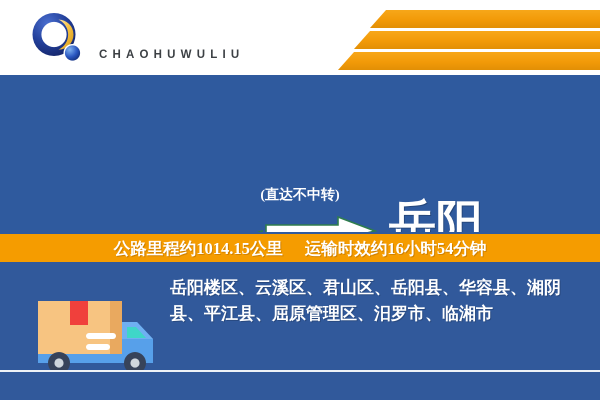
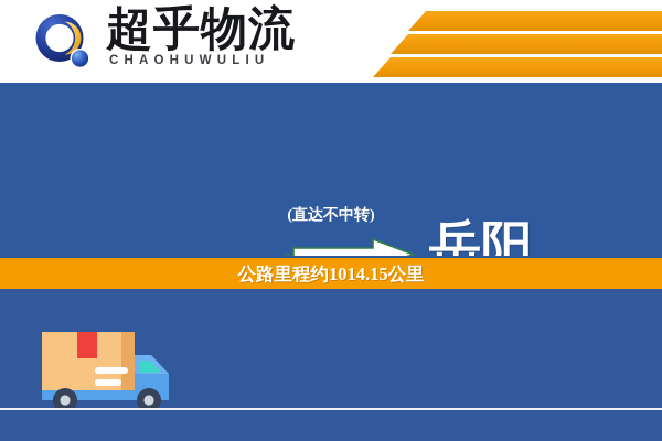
+ 超乎物流
  CHAOHUWULIU
  岳阳
  (直达不中转)
  公路里程约1014.15公里
- 运输时效约16小时54分钟
- 岳阳楼区、云溪区、君山区、岳阳县、华容县、湘阴县、平江县、屈原管理区、汨罗市、临湘市
